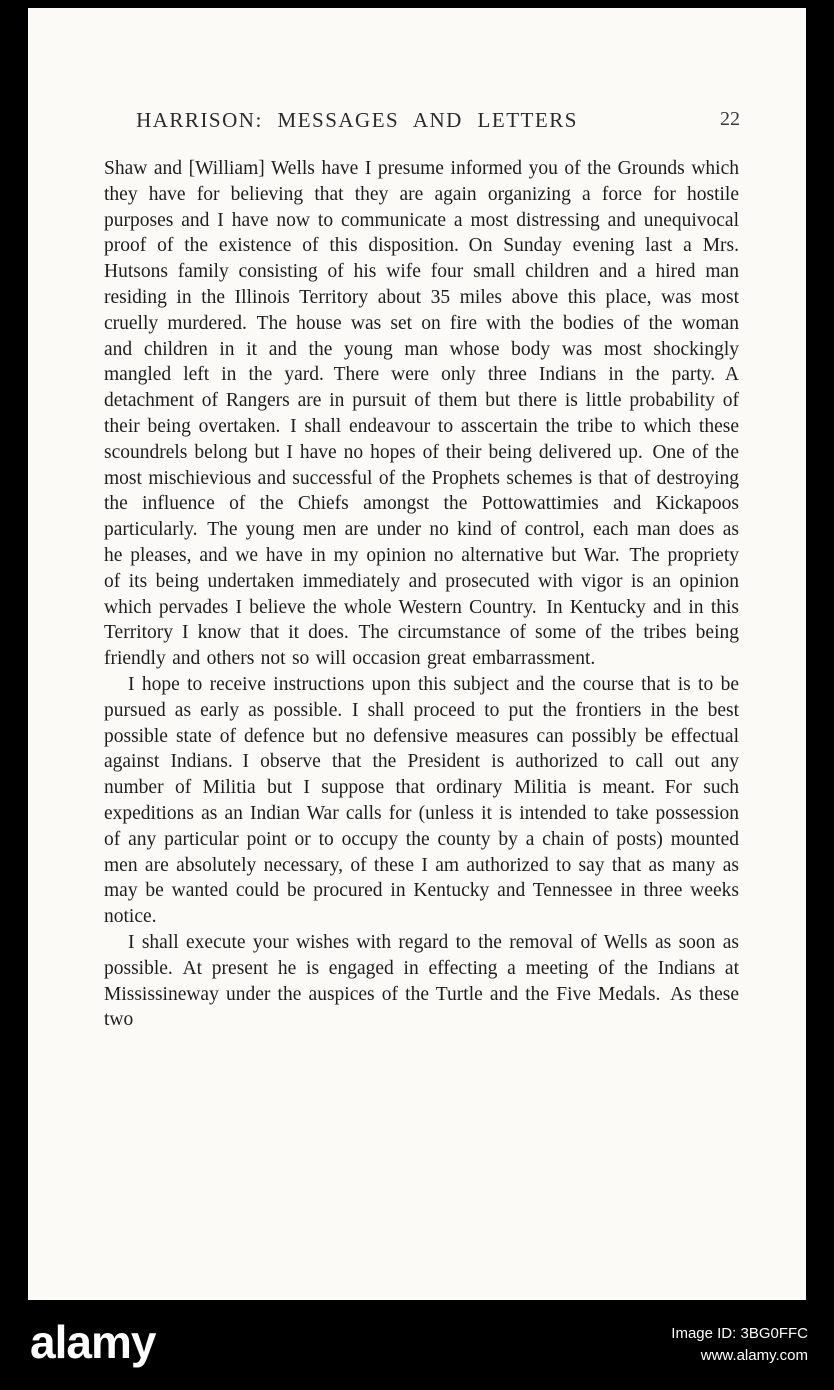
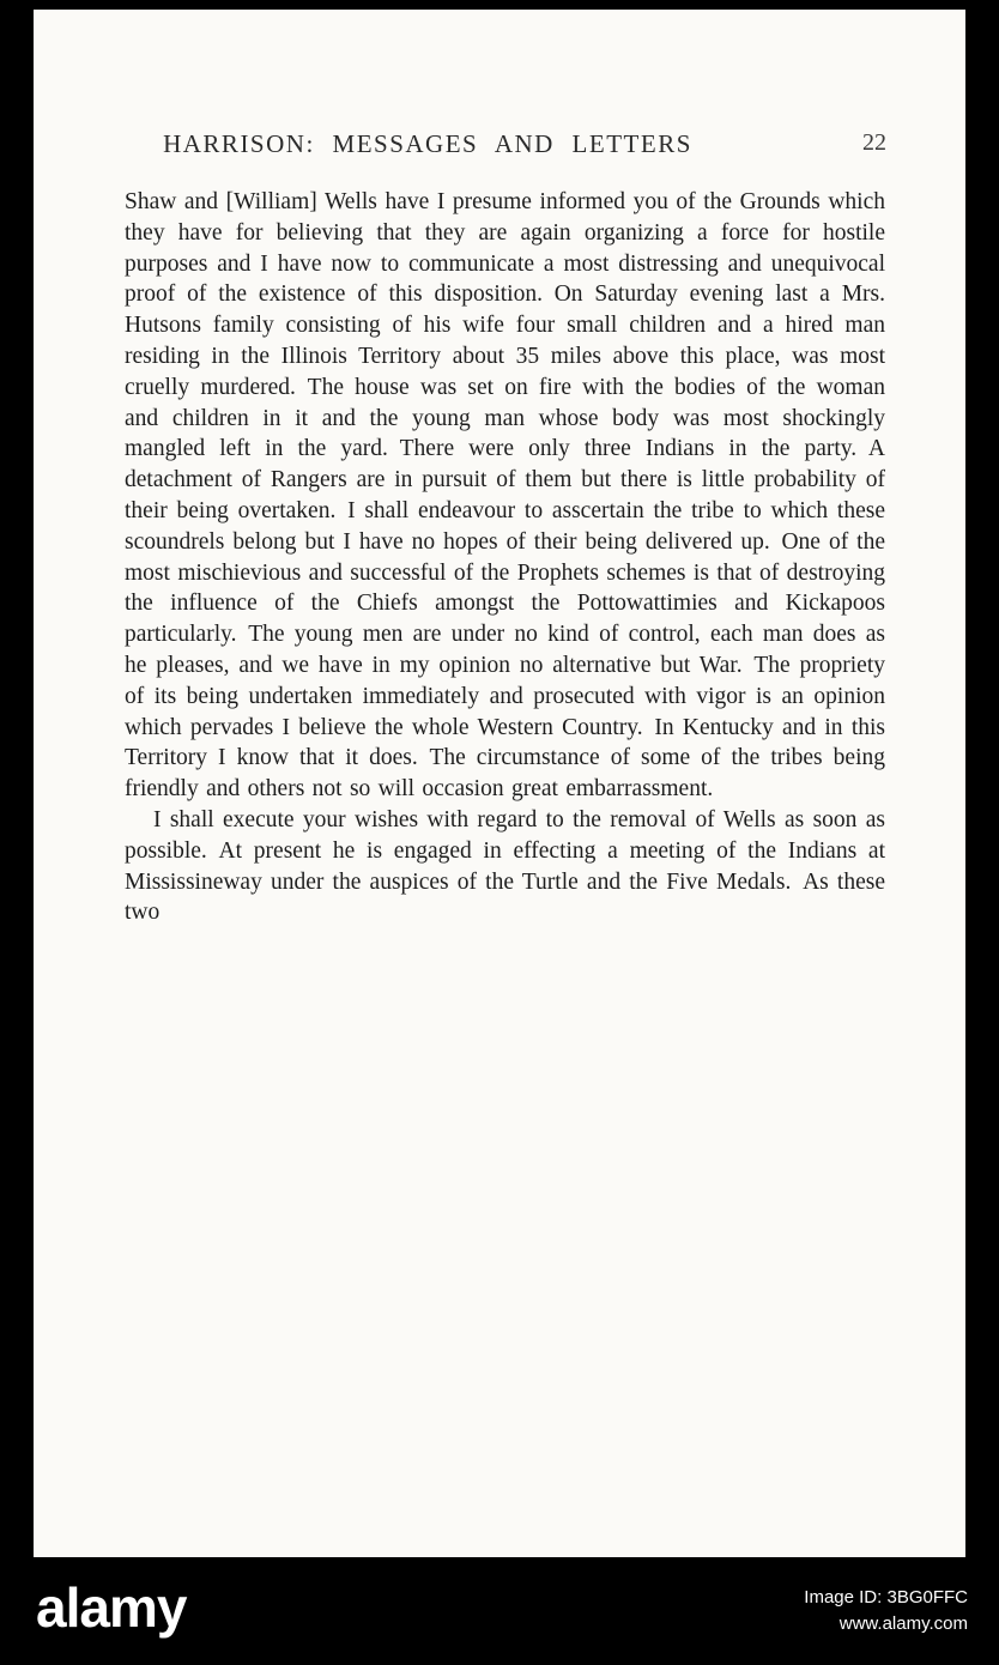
  HARRISON: MESSAGES AND LETTERS
  22
- Shaw and [William] Wells have I presume informed you of the Grounds which they have for believing that they are again organizing a force for hostile purposes and I have now to communicate a most distressing and unequivocal proof of the existence of this disposition. On Sunday evening last a Mrs. Hutsons family consisting of his wife four small children and a hired man residing in the Illinois Territory about 35 miles above this place, was most cruelly murdered. The house was set on fire with the bodies of the woman and children in it and the young man whose body was most shockingly mangled left in the yard. There were only three Indians in the party. A detachment of Rangers are in pursuit of them but there is little probability of their being overtaken. I shall endeavour to asscertain the tribe to which these scoundrels belong but I have no hopes of their being delivered up. One of the most mischievious and successful of the Prophets schemes is that of destroying the influence of the Chiefs amongst the Pottowattimies and Kickapoos particularly. The young men are under no kind of control, each man does as he pleases, and we have in my opinion no alternative but War. The propriety of its being undertaken immediately and prosecuted with vigor is an opinion which pervades I believe the whole Western Country. In Kentucky and in this Territory I know that it does. The circumstance of some of the tribes being friendly and others not so will occasion great embarrassment.
+ Shaw and [William] Wells have I presume informed you of the Grounds which they have for believing that they are again organizing a force for hostile purposes and I have now to communicate a most distressing and unequivocal proof of the existence of this disposition. On Saturday evening last a Mrs. Hutsons family consisting of his wife four small children and a hired man residing in the Illinois Territory about 35 miles above this place, was most cruelly murdered. The house was set on fire with the bodies of the woman and children in it and the young man whose body was most shockingly mangled left in the yard. There were only three Indians in the party. A detachment of Rangers are in pursuit of them but there is little probability of their being overtaken. I shall endeavour to asscertain the tribe to which these scoundrels belong but I have no hopes of their being delivered up. One of the most mischievious and successful of the Prophets schemes is that of destroying the influence of the Chiefs amongst the Pottowattimies and Kickapoos particularly. The young men are under no kind of control, each man does as he pleases, and we have in my opinion no alternative but War. The propriety of its being undertaken immediately and prosecuted with vigor is an opinion which pervades I believe the whole Western Country. In Kentucky and in this Territory I know that it does. The circumstance of some of the tribes being friendly and others not so will occasion great embarrassment.
- I hope to receive instructions upon this subject and the course that is to be pursued as early as possible. I shall proceed to put the frontiers in the best possible state of defence but no defensive measures can possibly be effectual against Indians. I observe that the President is authorized to call out any number of Militia but I suppose that ordinary Militia is meant. For such expeditions as an Indian War calls for (unless it is intended to take possession of any particular point or to occupy the county by a chain of posts) mounted men are absolutely necessary, of these I am authorized to say that as many as may be wanted could be procured in Kentucky and Tennessee in three weeks notice.
  I shall execute your wishes with regard to the removal of Wells as soon as possible. At present he is engaged in effecting a meeting of the Indians at Mississineway under the auspices of the Turtle and the Five Medals. As these two
  alamy
  Image ID: 3BG0FFC
  www.alamy.com
